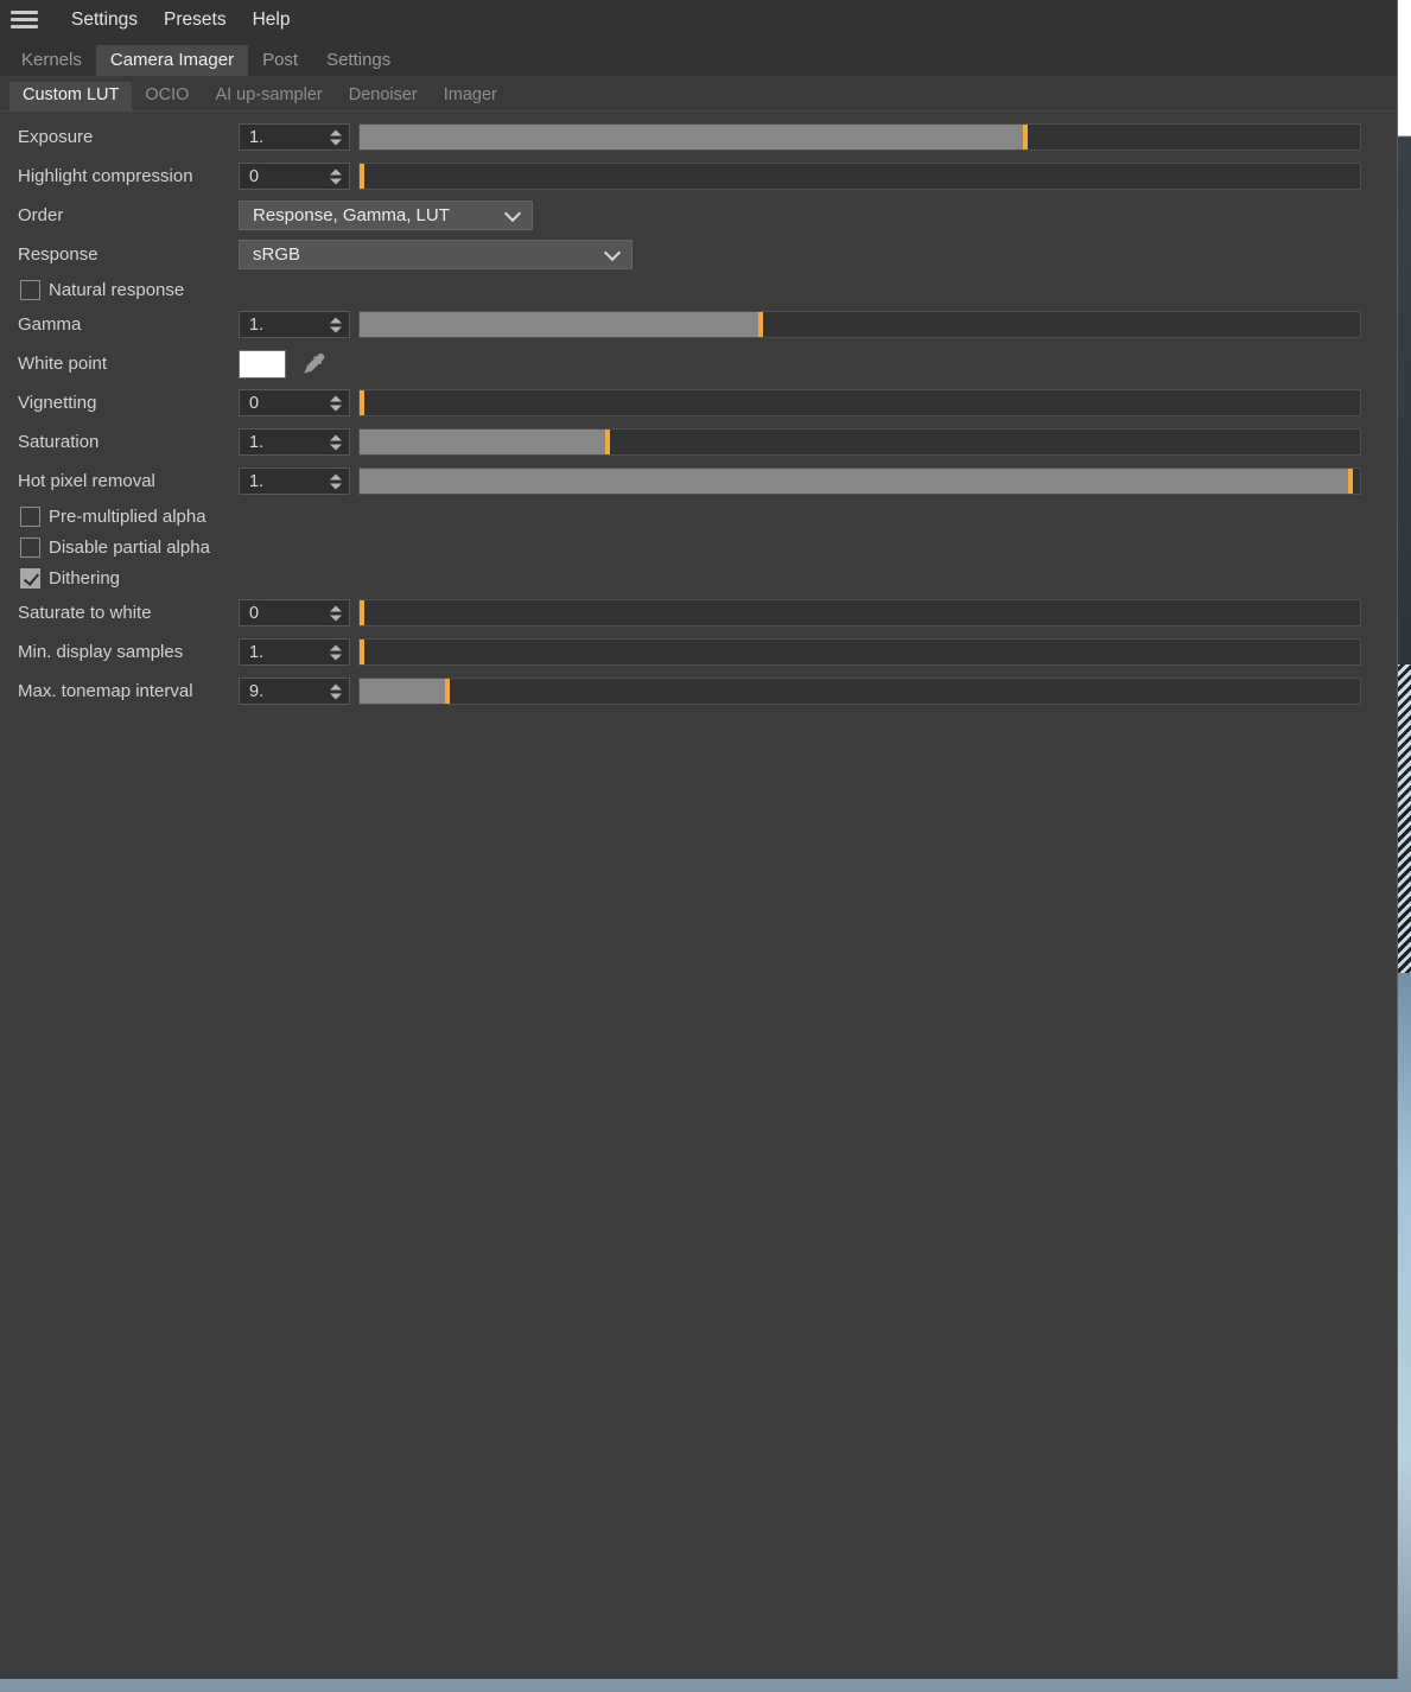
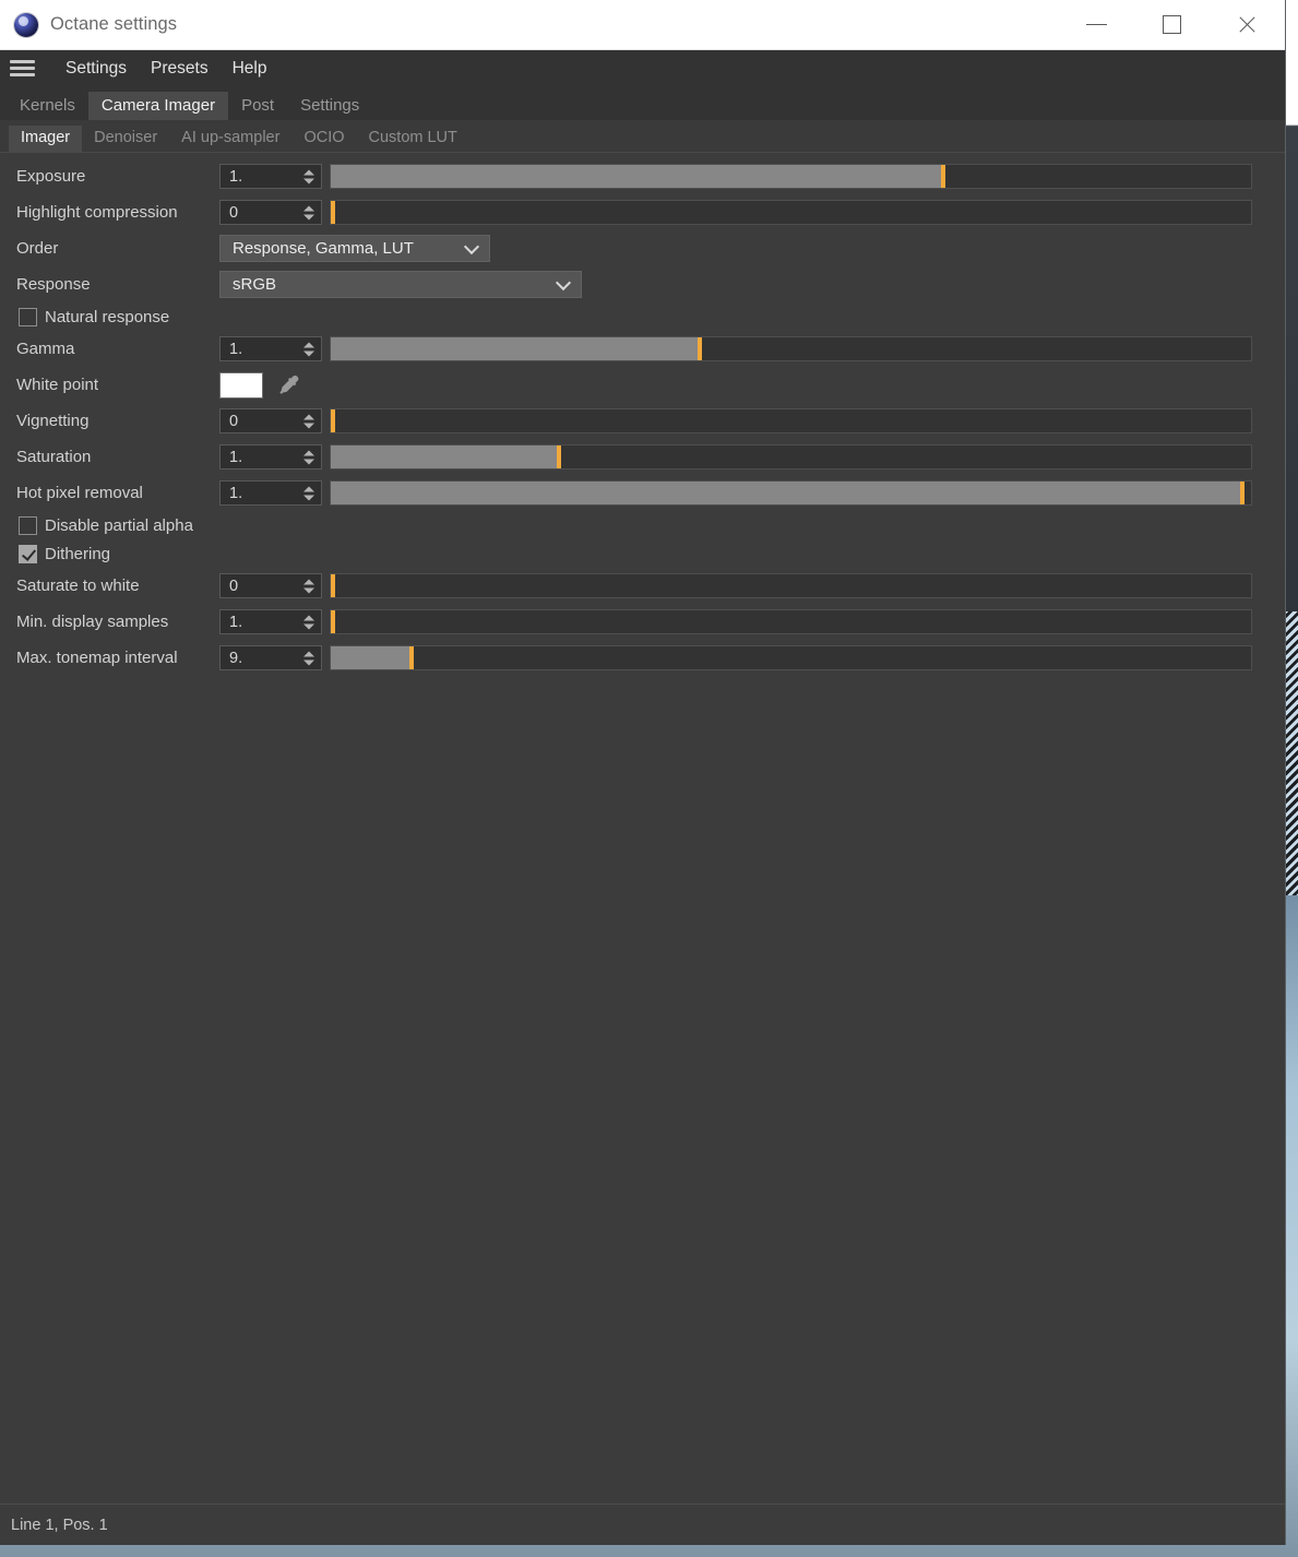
+ Octane settings
  Settings
  Presets
  Help
  Kernels
  Camera Imager
  Post
  Settings
- Custom LUT
+ Imager
- OCIO
+ Denoiser
  AI up-sampler
- Denoiser
+ OCIO
- Imager
+ Custom LUT
  Exposure
  1.
  Highlight compression
  0
  Order
  Response, Gamma, LUT
  Response
  sRGB
  Natural response
  Gamma
  1.
  White point
  Vignetting
  0
  Saturation
  1.
  Hot pixel removal
  1.
- Pre-multiplied alpha
  Disable partial alpha
  Dithering
  Saturate to white
  0
  Min. display samples
  1.
  Max. tonemap interval
  9.
+ Line 1, Pos. 1
